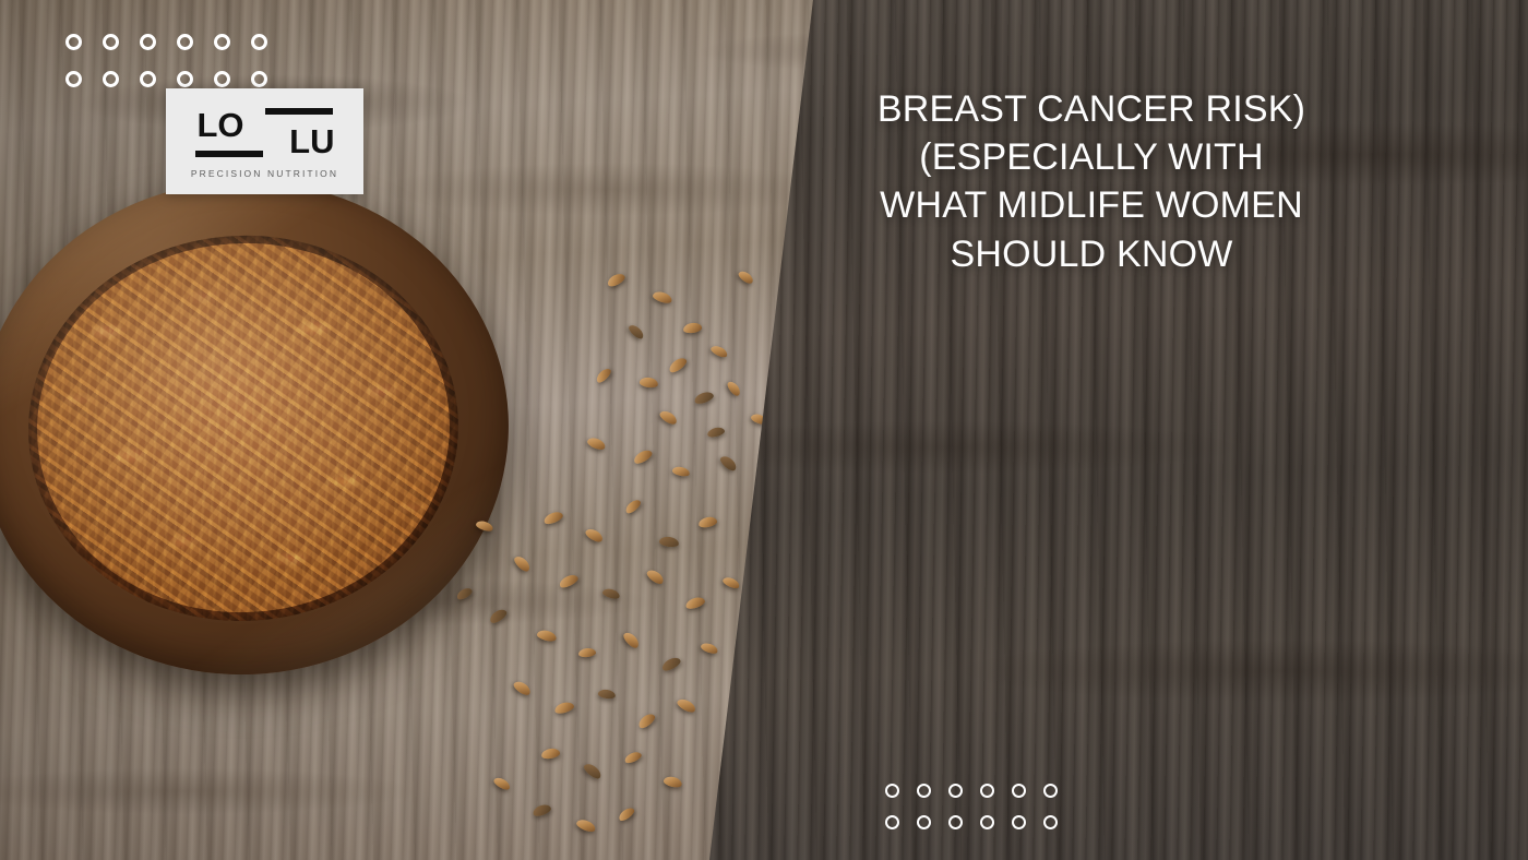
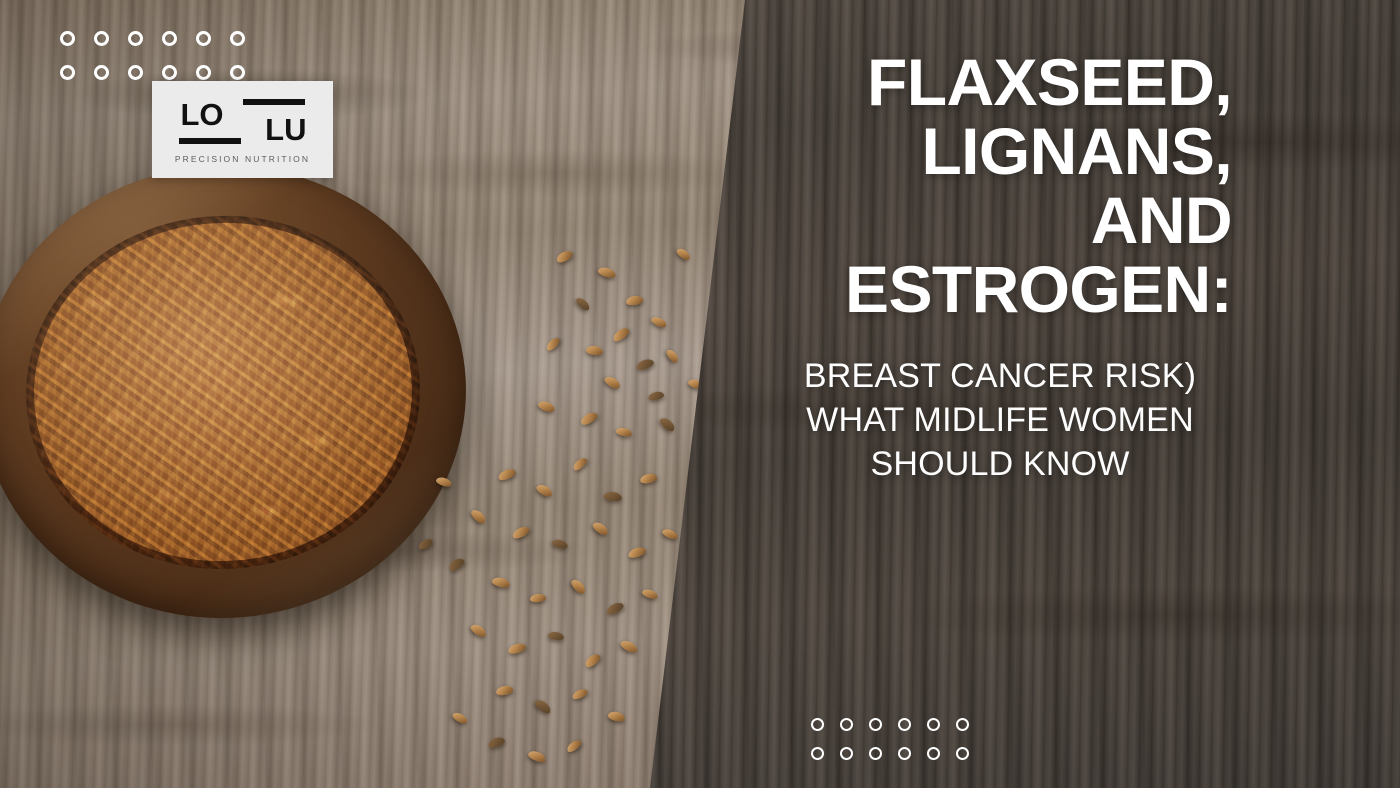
  LO
  LU
  PRECISION NUTRITION
+ FLAXSEED,
+ LIGNANS,
+ AND
+ ESTROGEN:
  BREAST CANCER RISK)
- (ESPECIALLY WITH
  WHAT MIDLIFE WOMEN
  SHOULD KNOW
